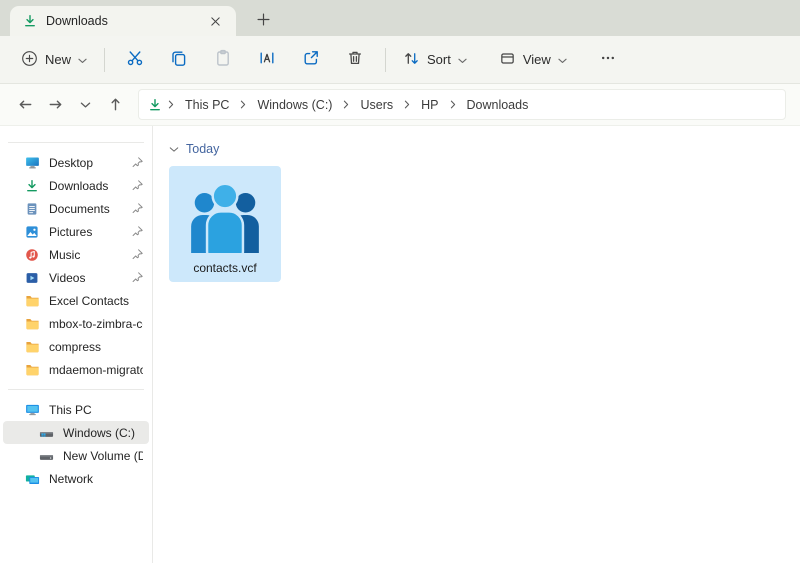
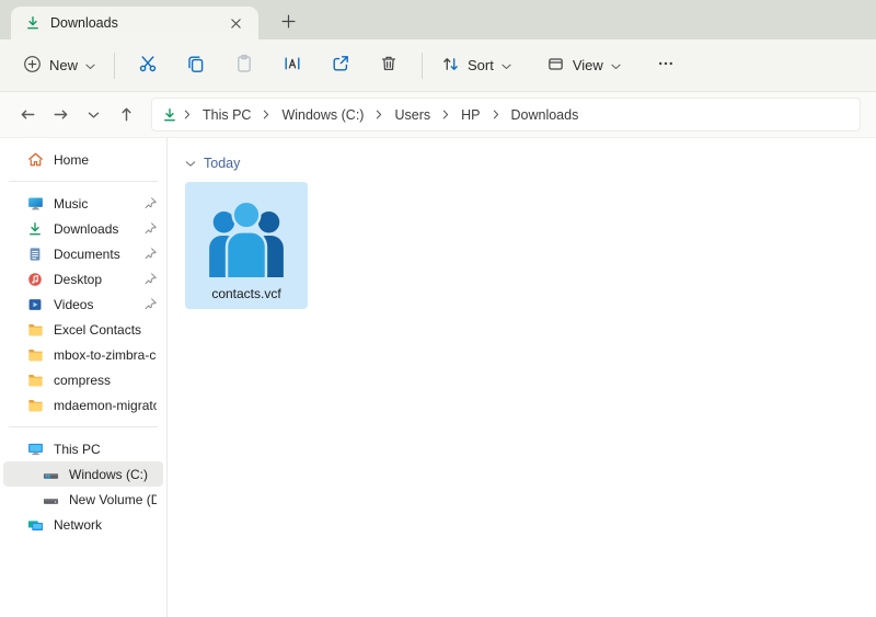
  Downloads
  New
  Sort
  View
  This PC
  Windows (C:)
  Users
  HP
  Downloads
+ Home
- Desktop
+ Music
  Downloads
  Documents
- Pictures
- Music
+ Desktop
  Videos
  Excel Contacts
  mbox-to-zimbra-c
  compress
  mdaemon-migrat
  This PC
  Windows (C:)
  New Volume (D
  Network
  Today
  contacts.vcf
